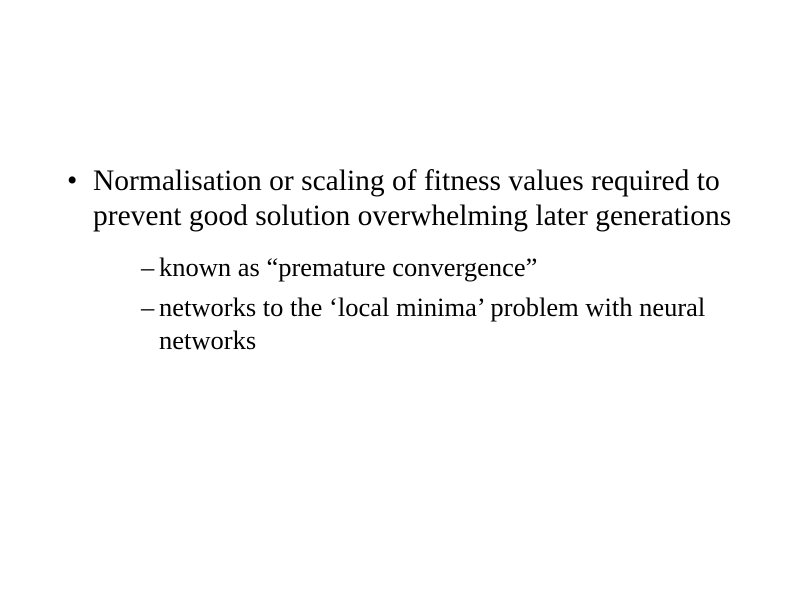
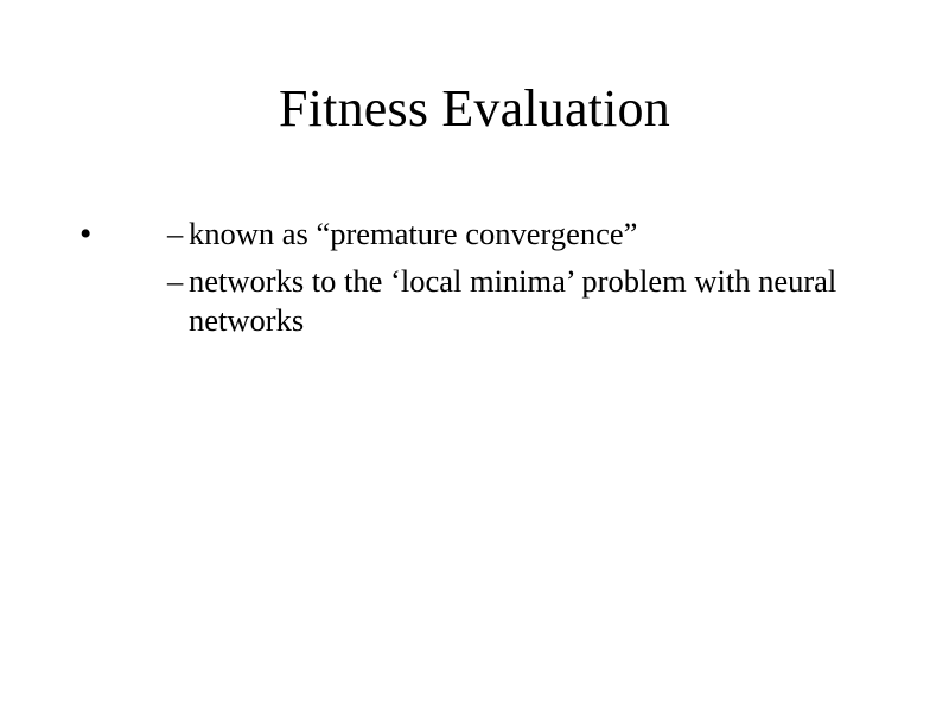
+ Fitness Evaluation
  •
- Normalisation or scaling of fitness values required to prevent good solution overwhelming later generations
  –
  known as “premature convergence”
  –
  networks to the ‘local minima’ problem with neural networks
